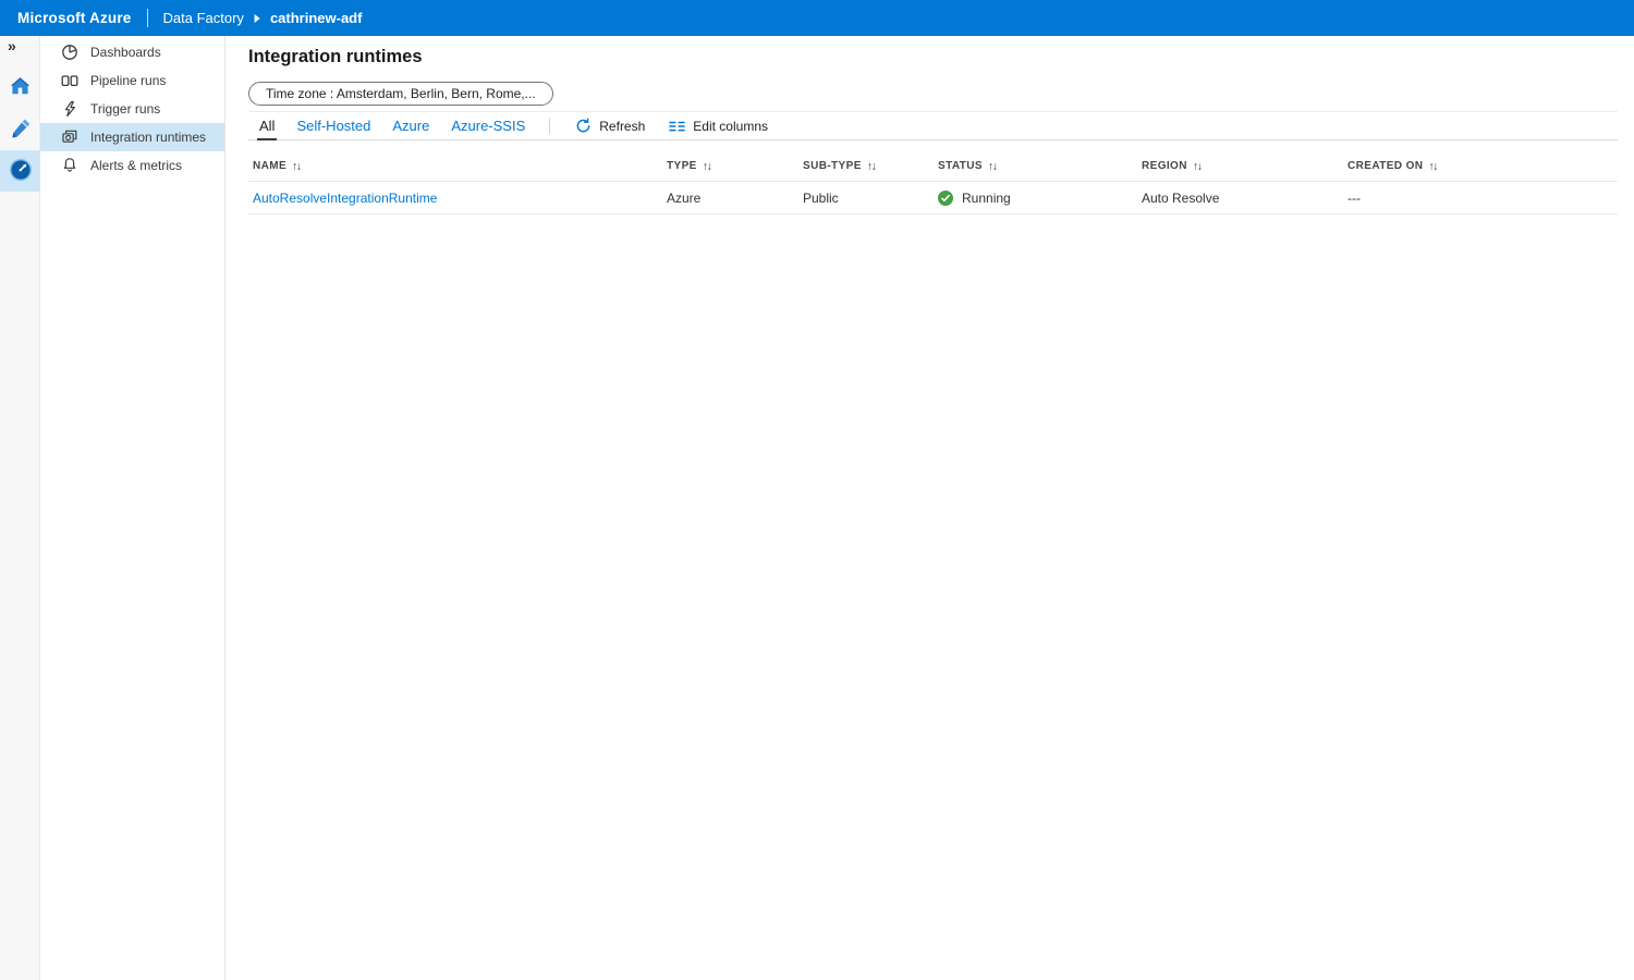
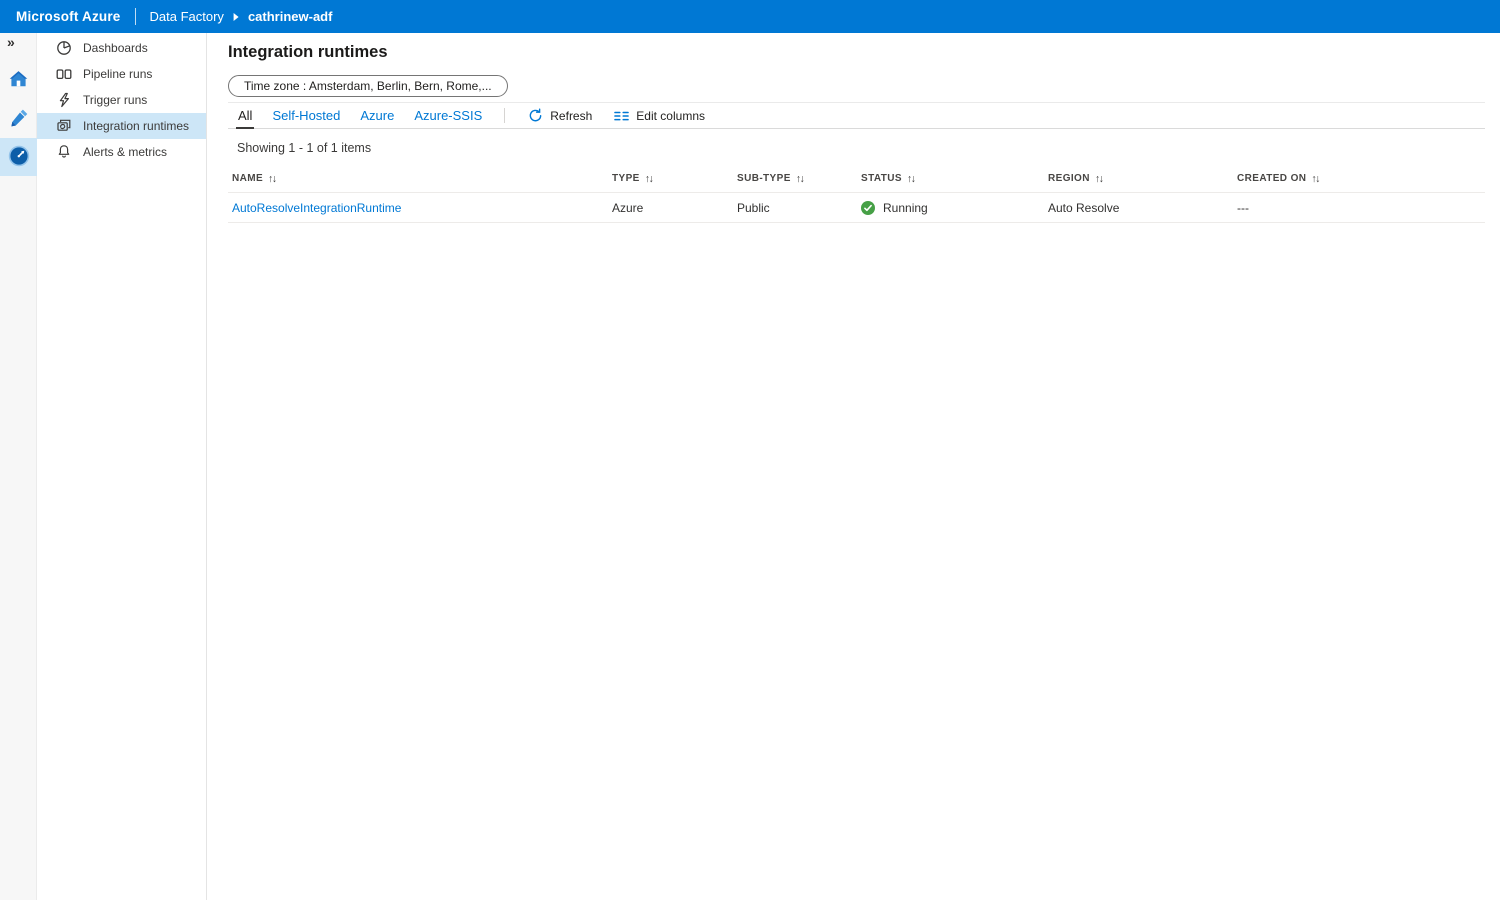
  Microsoft Azure
  Data Factory
  cathrinew-adf
  »
  Dashboards
  Pipeline runs
  Trigger runs
  Integration runtimes
  Alerts & metrics
  Integration runtimes
  Time zone : Amsterdam, Berlin, Bern, Rome,...
  All
  Self-Hosted
  Azure
  Azure-SSIS
  Refresh
  Edit columns
+ Showing 1 - 1 of 1 items
  NAME
  ↑↓
  TYPE
  ↑↓
  SUB-TYPE
  ↑↓
  STATUS
  ↑↓
  REGION
  ↑↓
  CREATED ON
  ↑↓
  AutoResolveIntegrationRuntime
  Azure
  Public
  Running
  Auto Resolve
  ---
